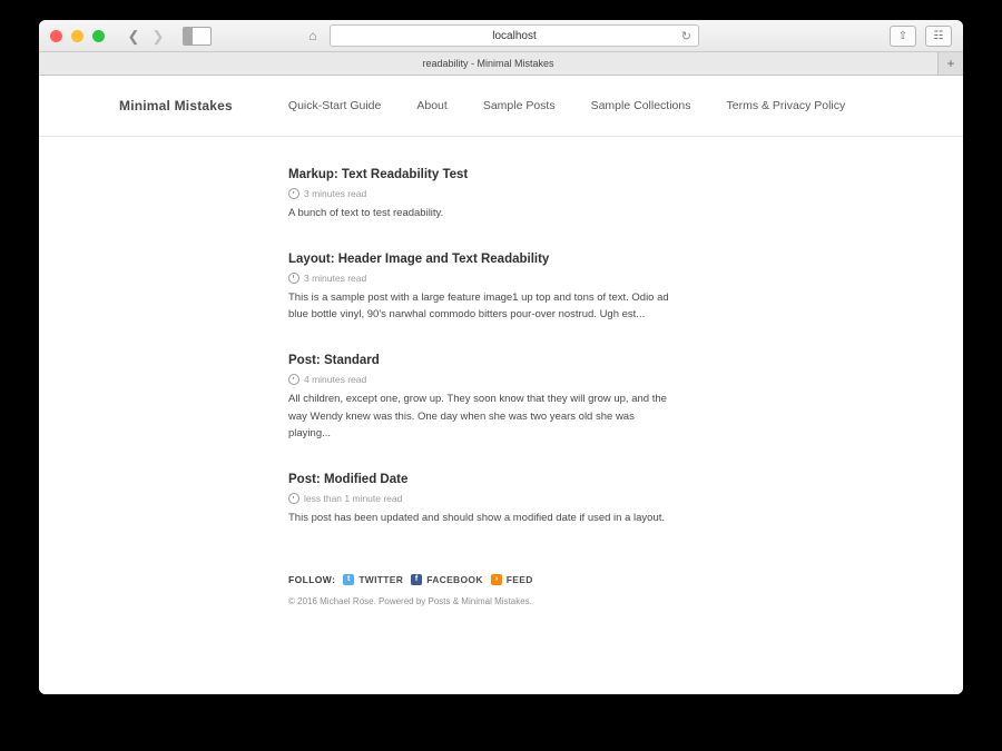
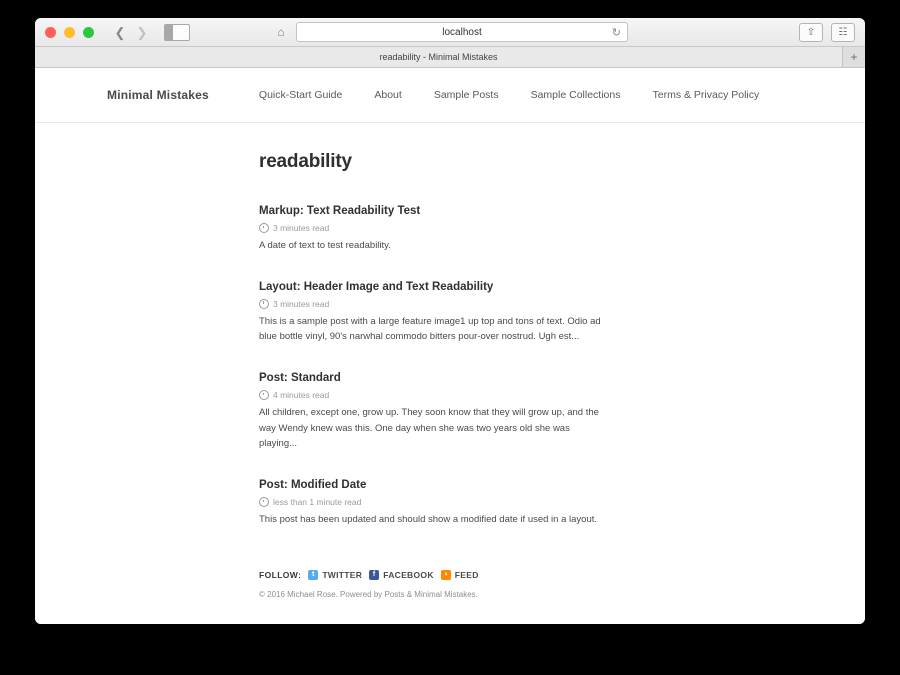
  ❮
  ❯
  ⌂
  localhost
  ↻
  ⇧
  ☷
  readability - Minimal Mistakes
  +
  Minimal Mistakes
  Quick-Start Guide
  About
  Sample Posts
  Sample Collections
  Terms & Privacy Policy
+ readability
  Markup: Text Readability Test
  3 minutes read
- A bunch of text to test readability.
+ A date of text to test readability.
  Layout: Header Image and Text Readability
  3 minutes read
  This is a sample post with a large feature image1 up top and tons of text. Odio ad blue bottle vinyl, 90's narwhal commodo bitters pour-over nostrud. Ugh est...
  Post: Standard
  4 minutes read
  All children, except one, grow up. They soon know that they will grow up, and the way Wendy knew was this. One day when she was two years old she was playing...
  Post: Modified Date
  less than 1 minute read
  This post has been updated and should show a modified date if used in a layout.
  FOLLOW:
  TWITTER
  FACEBOOK
  FEED
  © 2016 Michael Rose. Powered by Posts & Minimal Mistakes.
